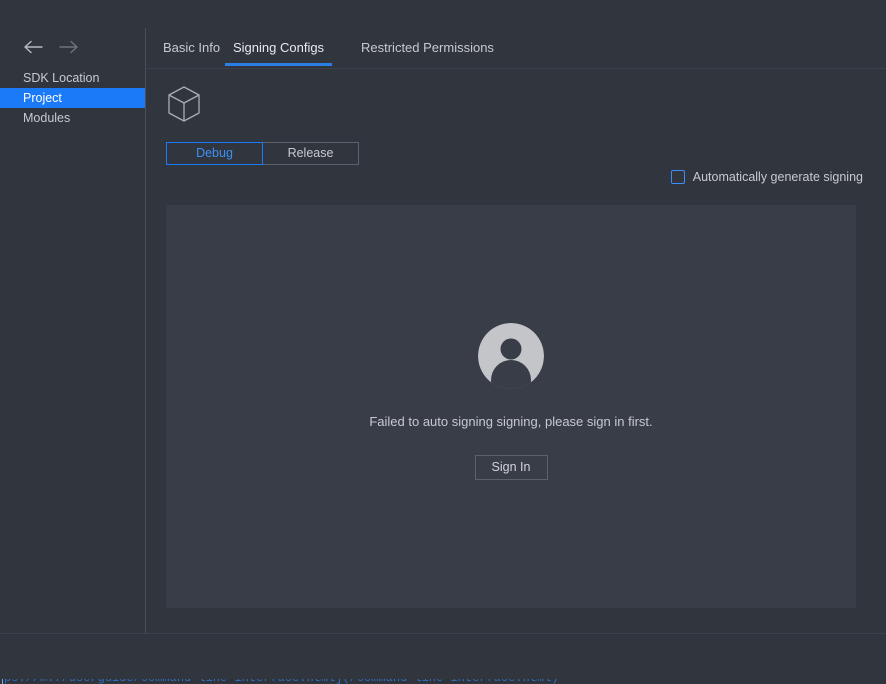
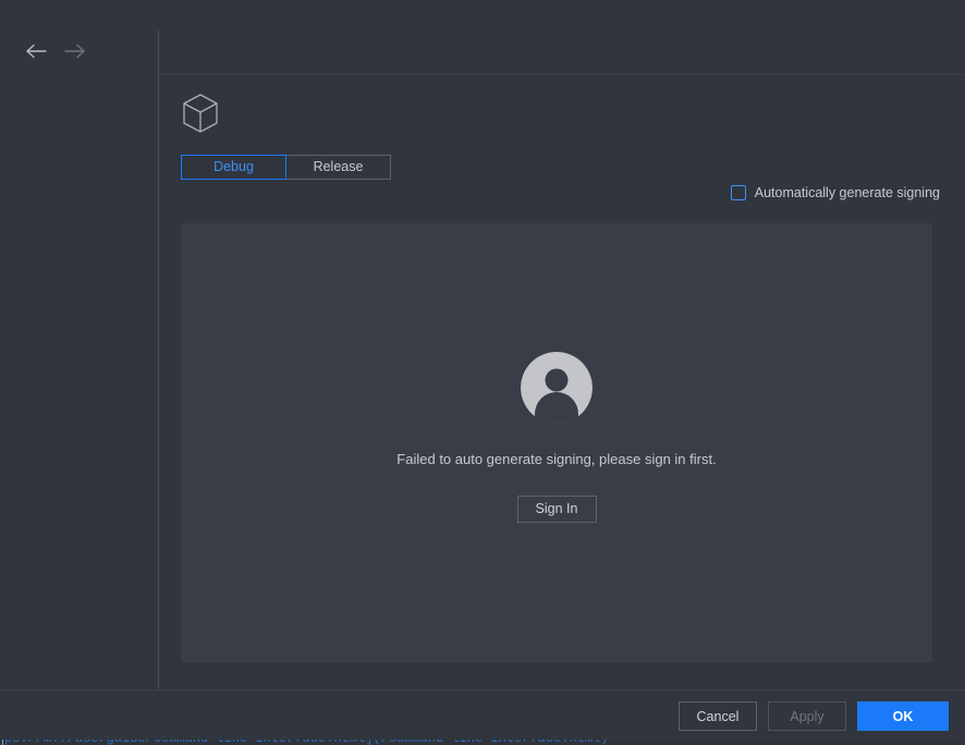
- SDK Location
- Project
- Modules
- Basic Info
- Signing Configs
- Restricted Permissions
  Debug
  Release
  Automatically generate signing
- Failed to auto signing signing, please sign in first.
+ Failed to auto generate signing, please sign in first.
  Sign In
+ Cancel
+ Apply
+ OK
